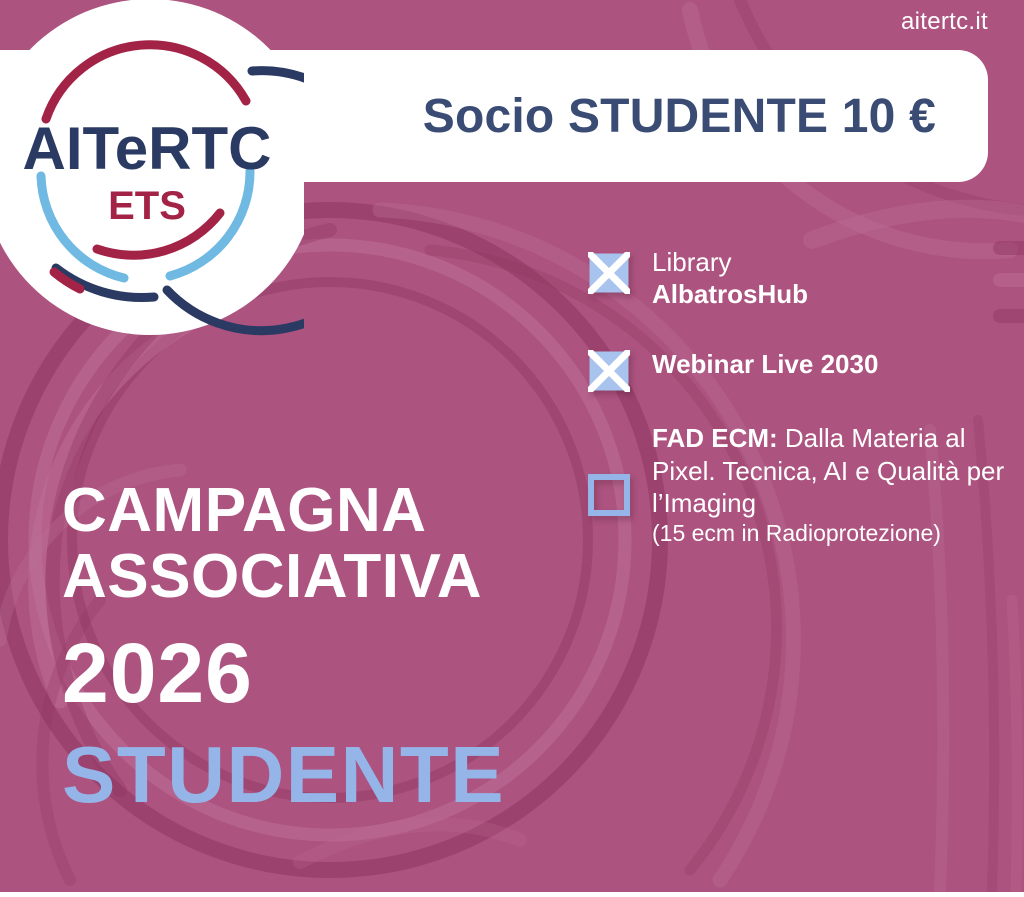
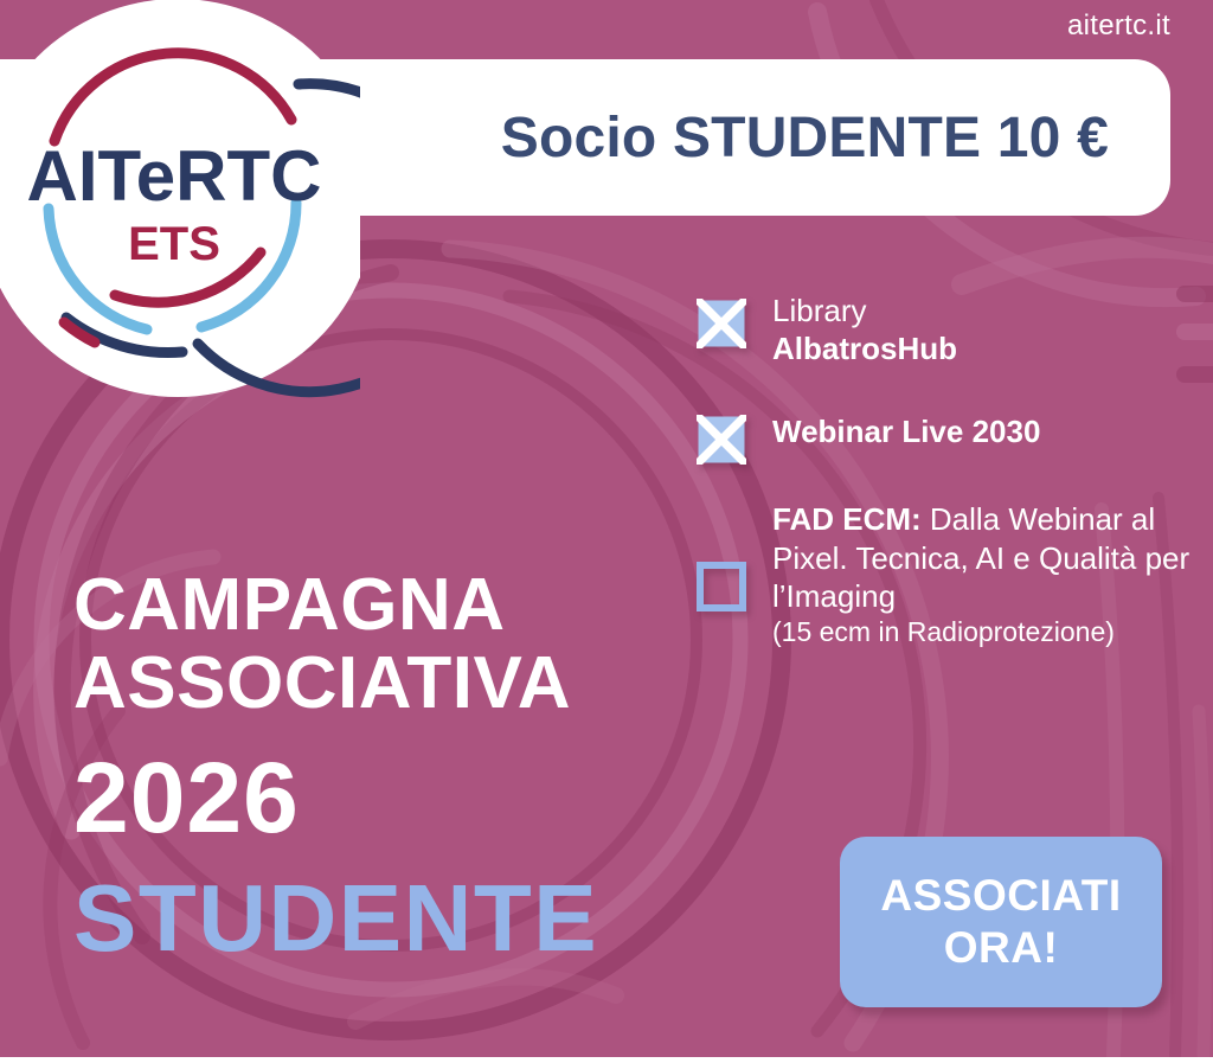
  aitertc.it
  Socio STUDENTE 10 €
  AITeRTC
  ETS
  Library
  AlbatrosHub
  Webinar Live 2030
- FAD ECM: Dalla Materia al Pixel. Tecnica, AI e Qualità per l’Imaging
+ FAD ECM: Dalla Webinar al Pixel. Tecnica, AI e Qualità per l’Imaging
  (15 ecm in Radioprotezione)
  CAMPAGNA
  ASSOCIATIVA
  2026
  STUDENTE
+ ASSOCIATI
+ ORA!
